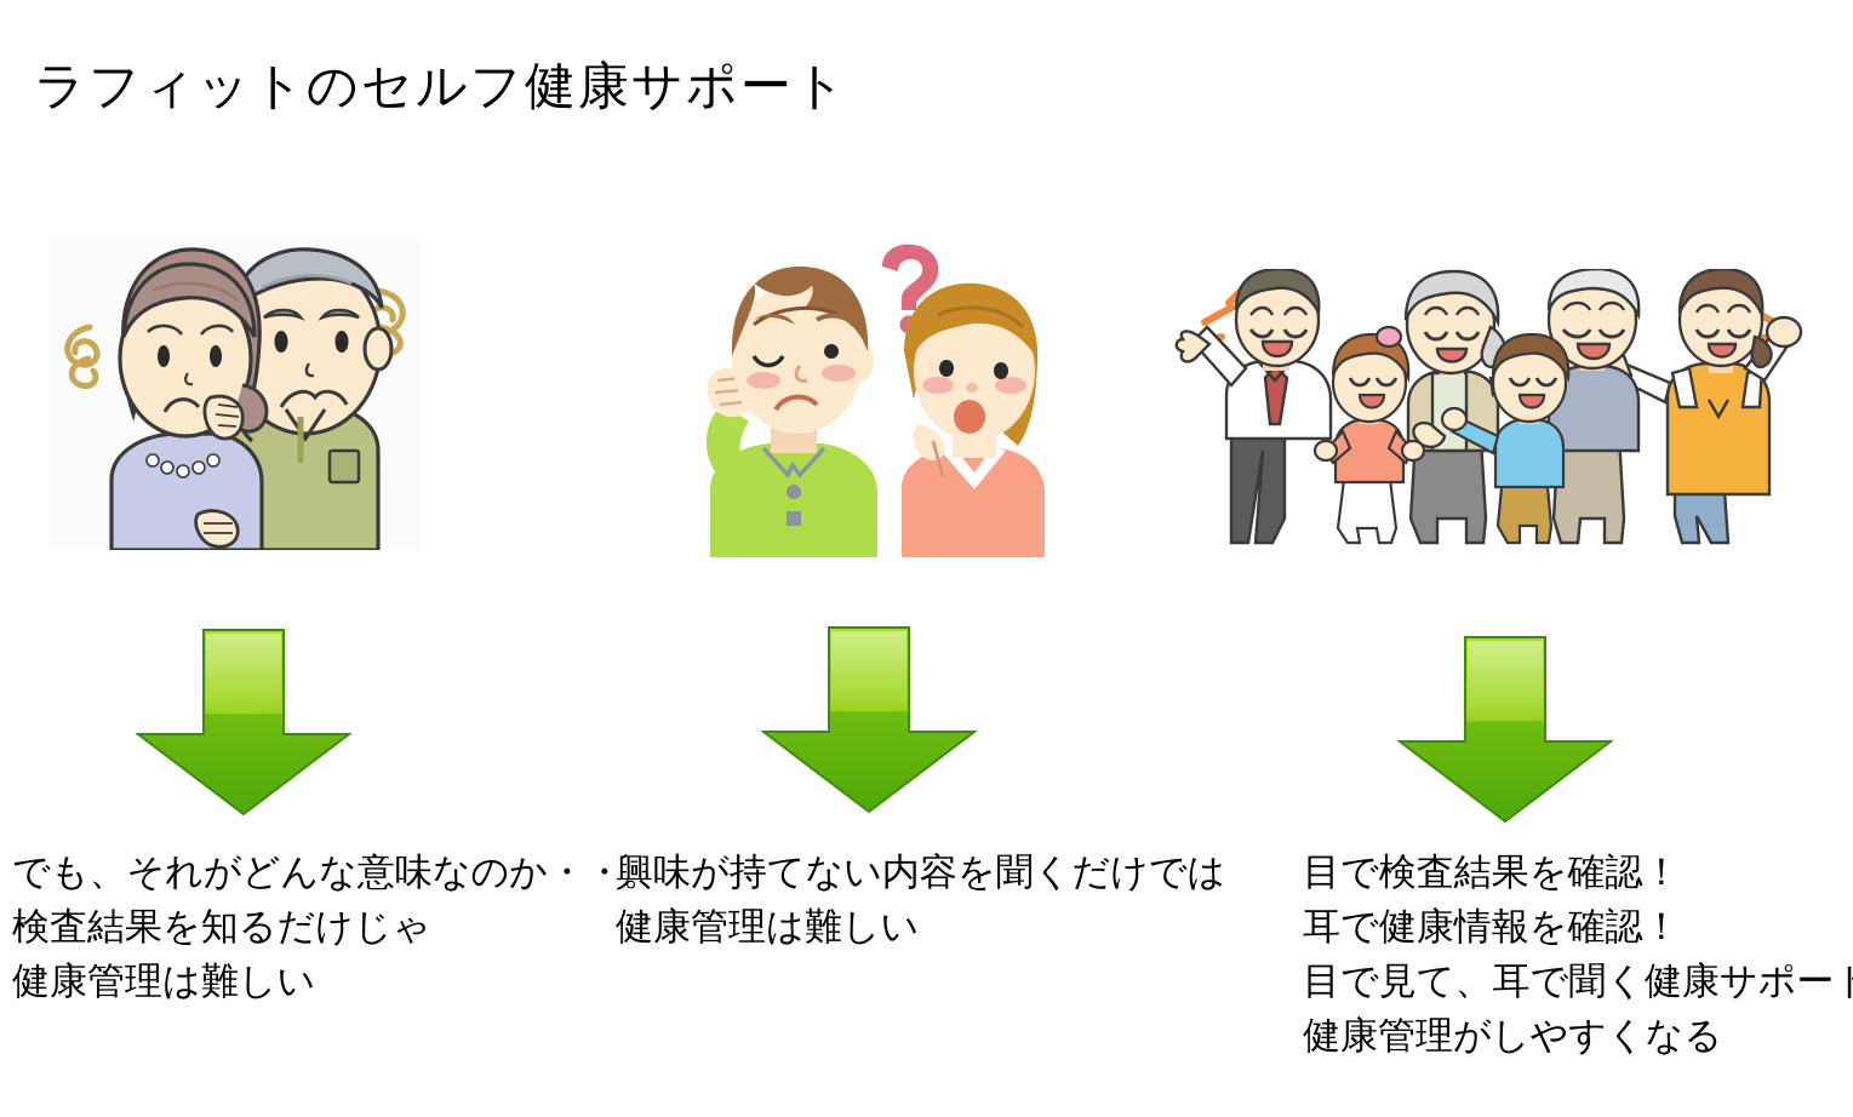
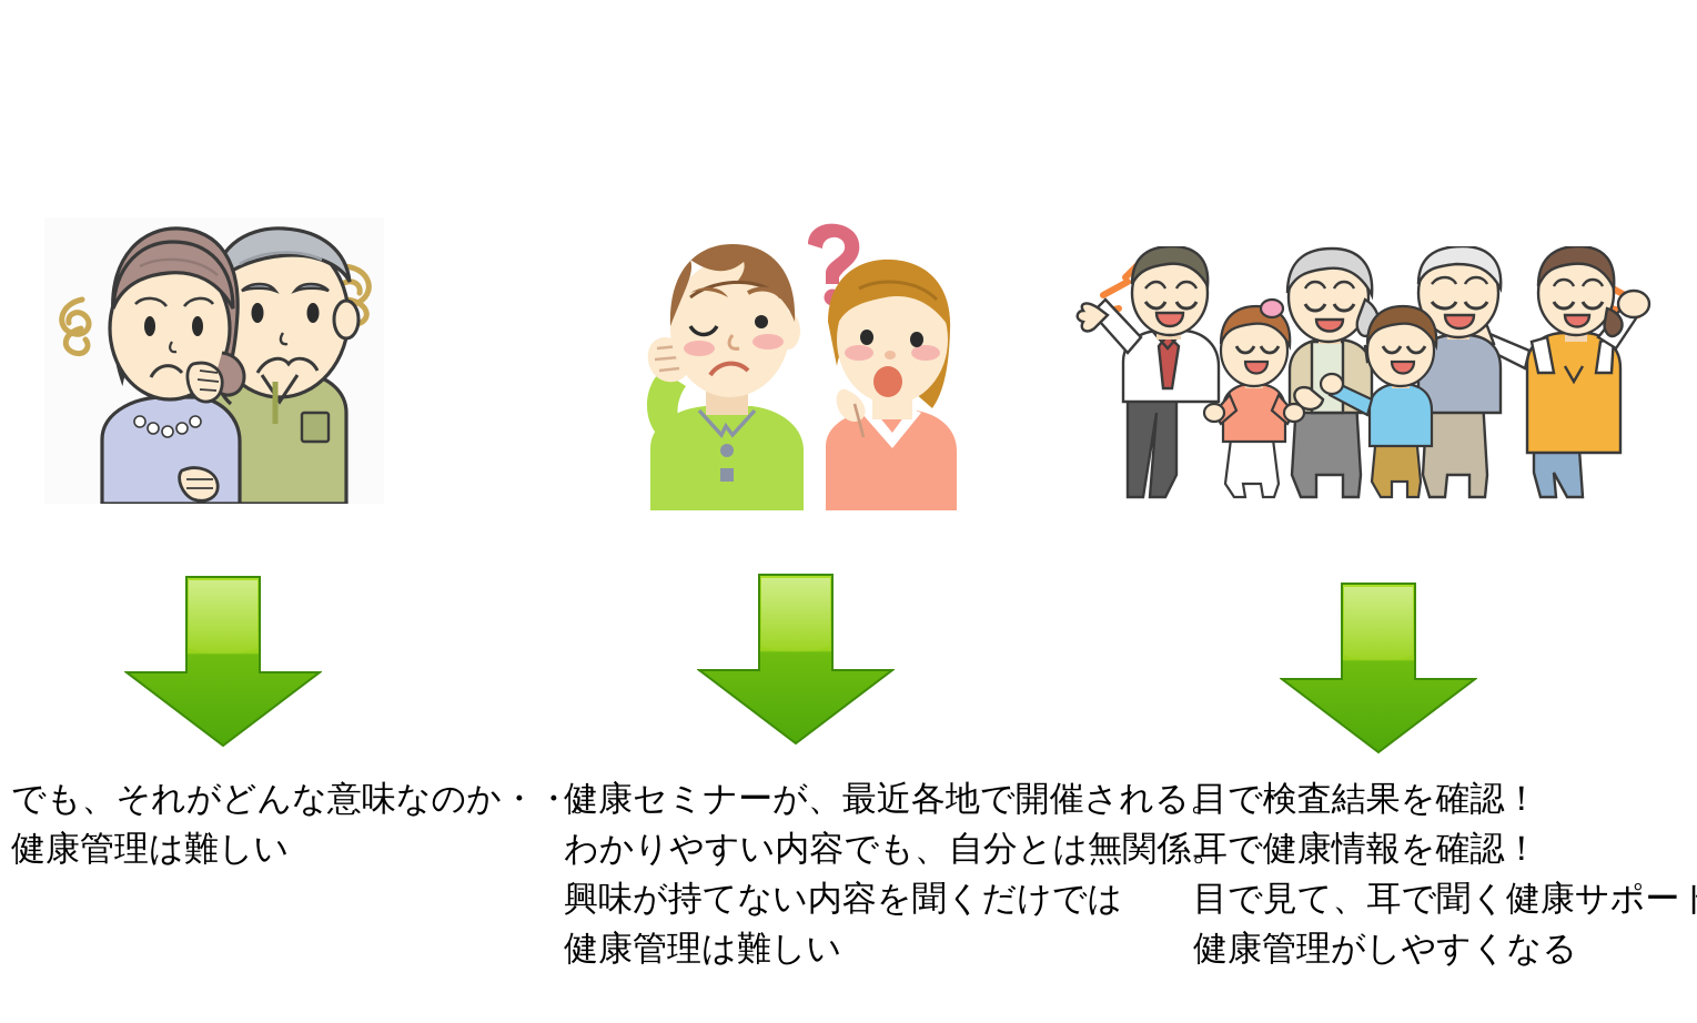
- ラフィットのセルフ健康サポート
  でも、それがどんな意味なのか・・。
- 検査結果を知るだけじゃ
  健康管理は難しい
+ 健康セミナーが、最近各地で開催される。
+ わかりやすい内容でも、自分とは無関係。
  興味が持てない内容を聞くだけでは
  健康管理は難しい
  目で検査結果を確認！
  耳で健康情報を確認！
  目で見て、耳で聞く健康サポー
  健康管理がしやすくなる
